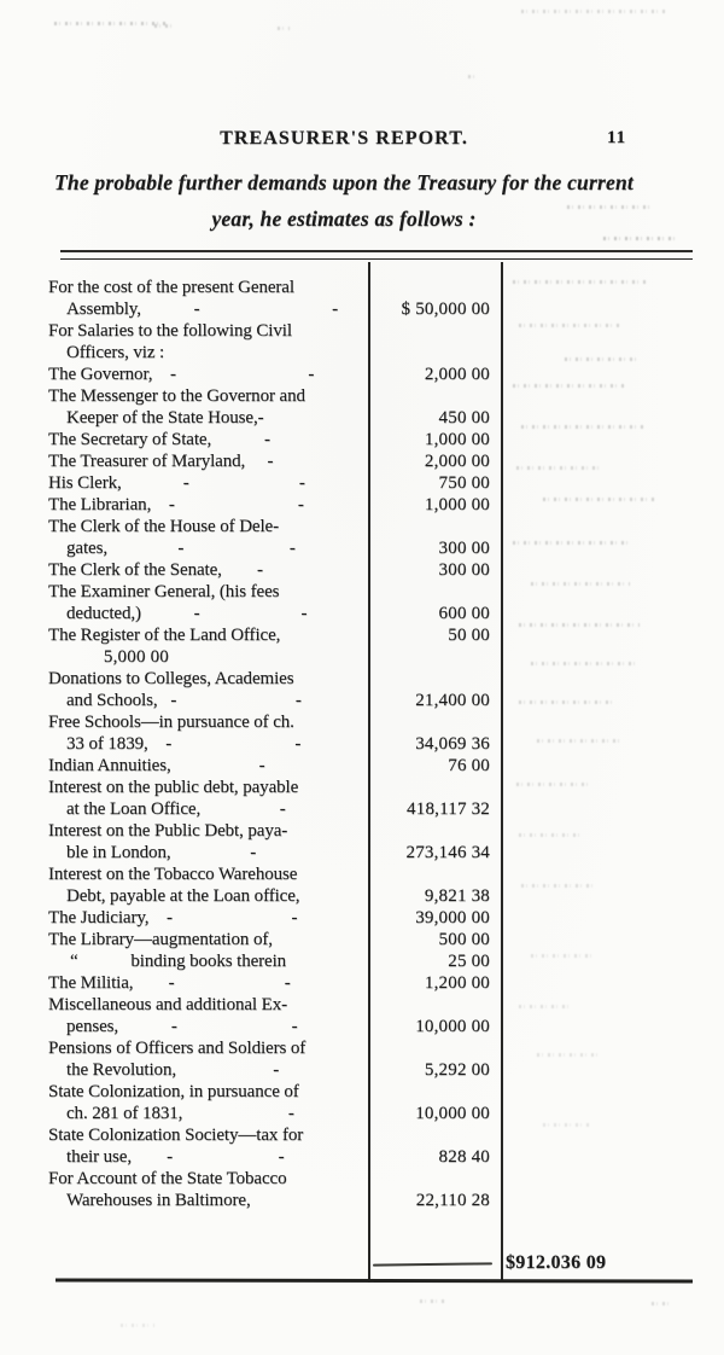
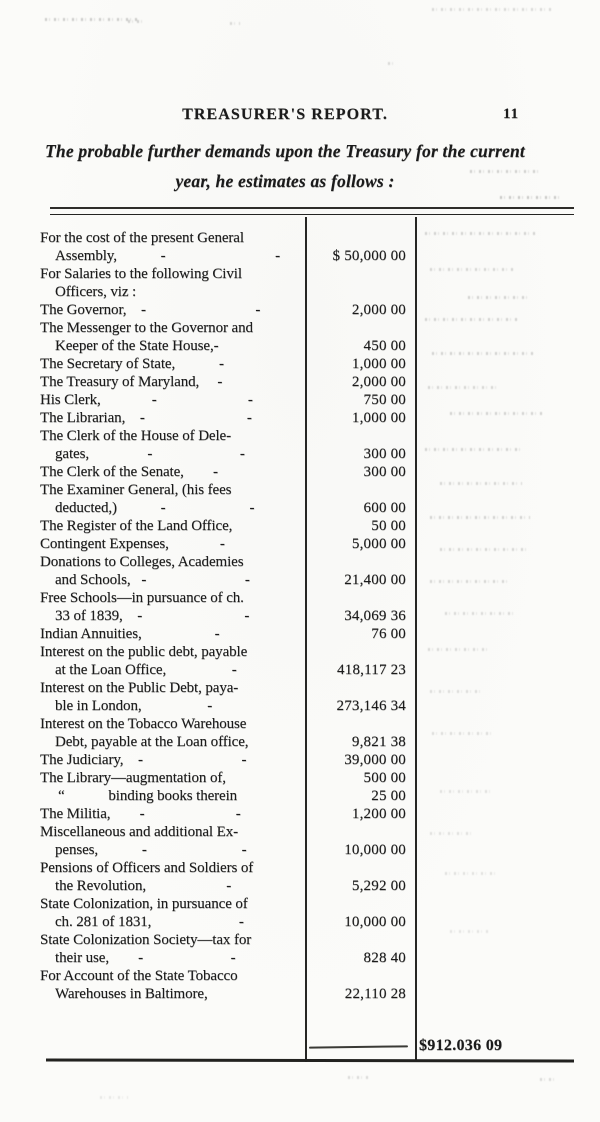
  TREASURER'S REPORT.
  11
  The probable further demands upon the Treasury for the current
  year, he estimates as follows :
  For the cost of the present General
  Assembly, - -
  $ 50,000 00
  For Salaries to the following Civil
  Officers, viz :
  The Governor, - -
  2,000 00
  The Messenger to the Governor and
  Keeper of the State House,-
  450 00
  The Secretary of State, -
  1,000 00
- The Treasurer of Maryland, -
+ The Treasury of Maryland, -
  2,000 00
  His Clerk, - -
  750 00
  The Librarian, - -
  1,000 00
  The Clerk of the House of Dele-
  gates, - -
  300 00
  The Clerk of the Senate, -
  300 00
  The Examiner General, (his fees
  deducted,) - -
  600 00
  The Register of the Land Office,
  50 00
+ Contingent Expenses, -
  5,000 00
  Donations to Colleges, Academies
  and Schools, - -
  21,400 00
  Free Schools—in pursuance of ch.
  33 of 1839, - -
  34,069 36
  Indian Annuities, -
  76 00
  Interest on the public debt, payable
  at the Loan Office, -
- 418,117 32
+ 418,117 23
  Interest on the Public Debt, paya-
  ble in London, -
  273,146 34
  Interest on the Tobacco Warehouse
  Debt, payable at the Loan office,
  9,821 38
  The Judiciary, - -
  39,000 00
  The Library—augmentation of,
  500 00
  “ binding books therein
  25 00
  The Militia, - -
  1,200 00
  Miscellaneous and additional Ex-
  penses, - -
  10,000 00
  Pensions of Officers and Soldiers of
  the Revolution, -
  5,292 00
  State Colonization, in pursuance of
  ch. 281 of 1831, -
  10,000 00
  State Colonization Society—tax for
  their use, - -
  828 40
  For Account of the State Tobacco
  Warehouses in Baltimore,
  22,110 28
  $912.036 09
